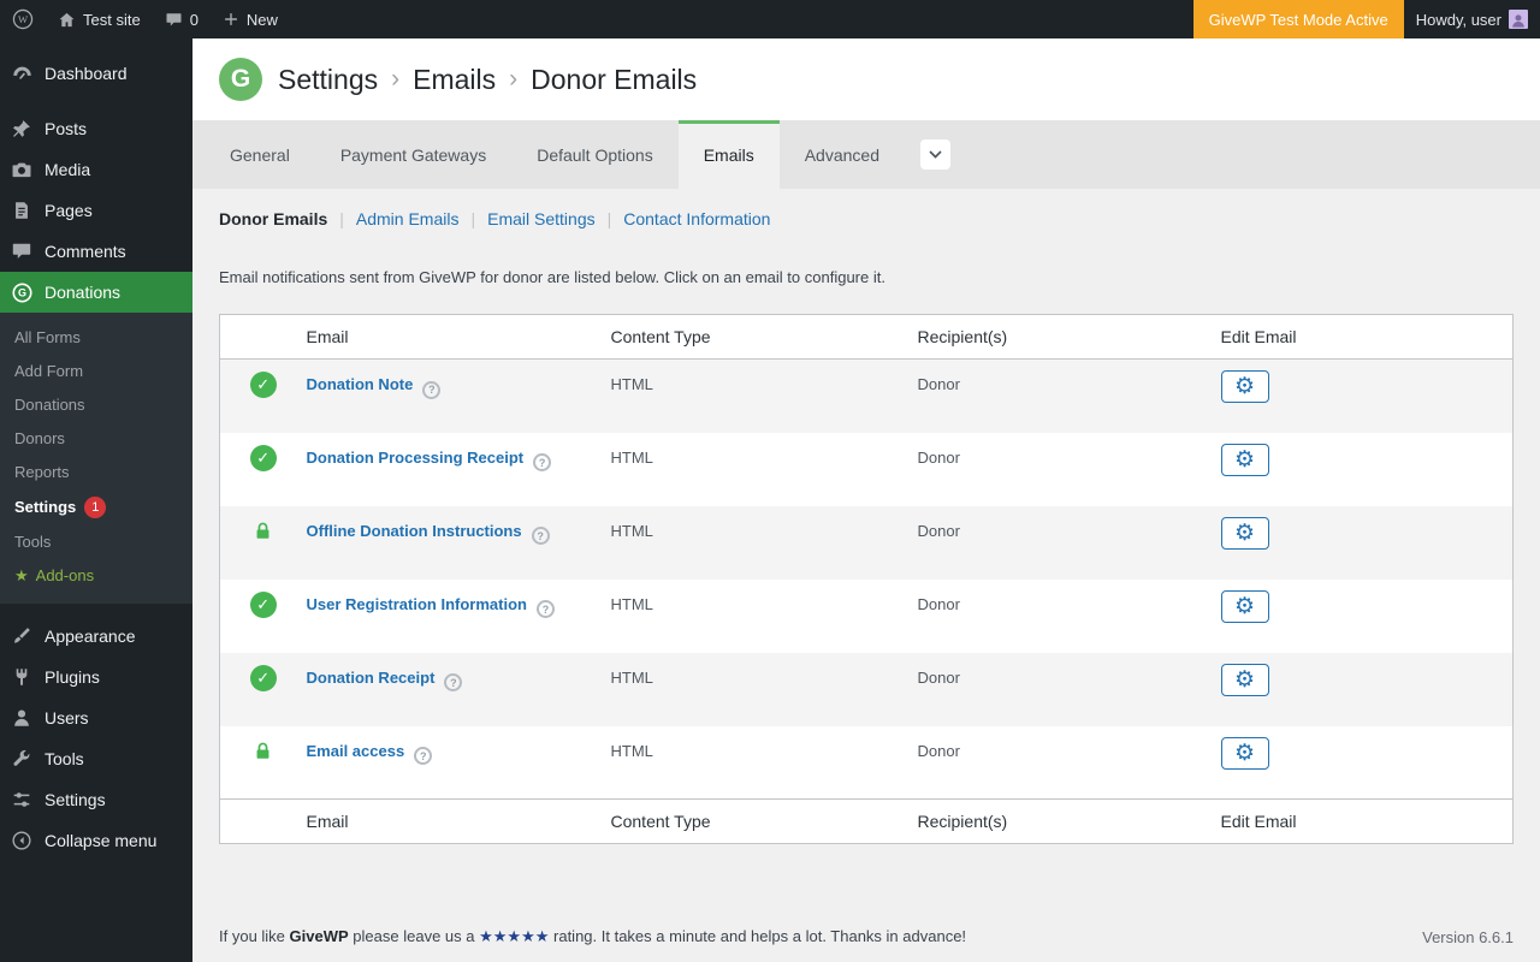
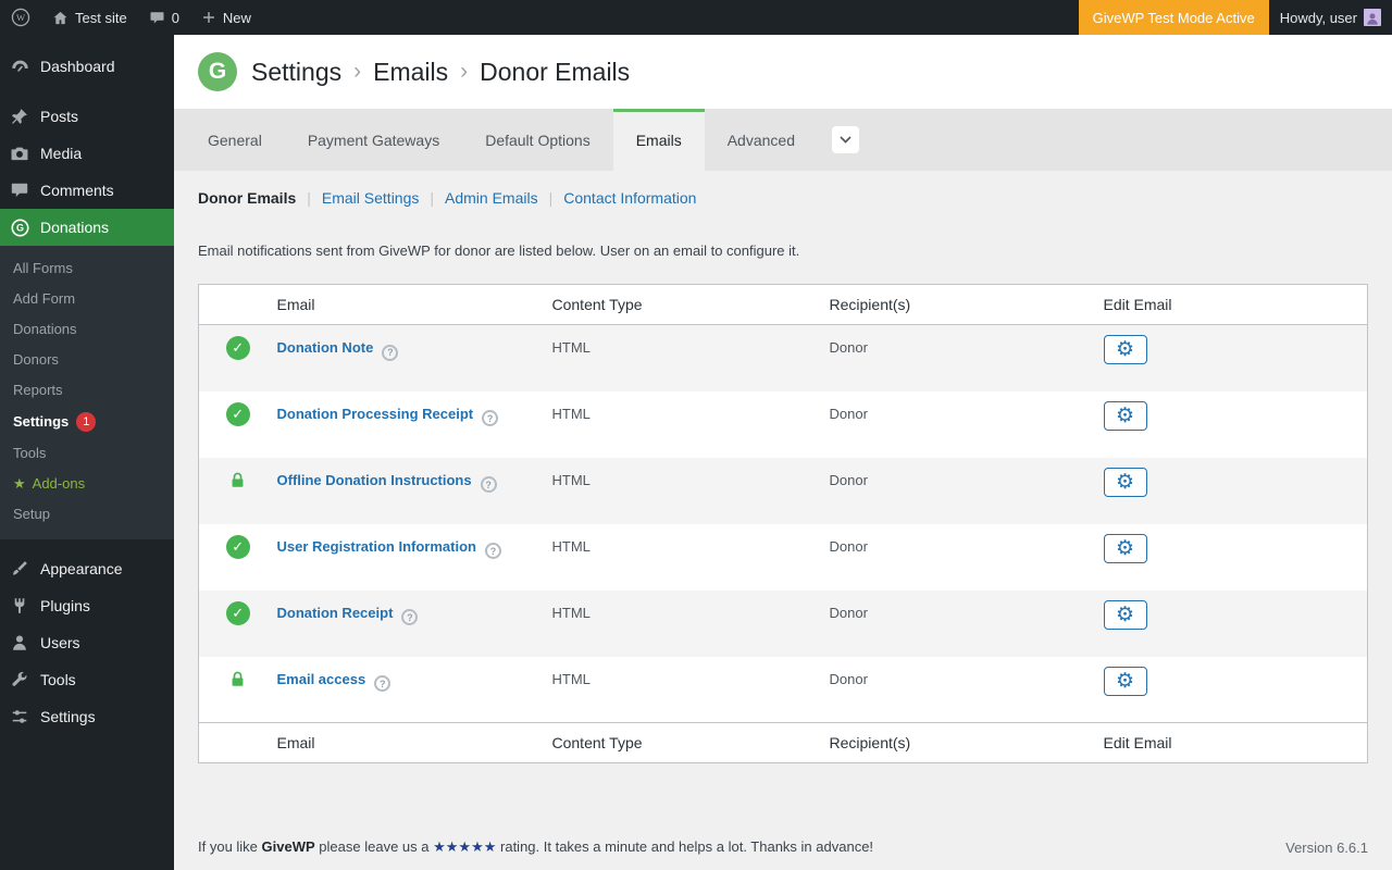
  W
  Test site
  0
  New
  GiveWP Test Mode Active
  Howdy, user
  Dashboard
  Posts
  Media
- Pages
  Comments
  G
  Donations
  All Forms
  Add Form
  Donations
  Donors
  Reports
  Settings
  1
  Tools
  ★
  Add-ons
+ Setup
  Appearance
  Plugins
  Users
  Tools
  Settings
- Collapse menu
  G
  Settings
  ›
  Emails
  ›
  Donor Emails
  General
  Payment Gateways
  Default Options
  Emails
  Advanced
  Donor Emails
  |
- Admin Emails
+ Email Settings
  |
- Email Settings
+ Admin Emails
  |
  Contact Information
- Email notifications sent from GiveWP for donor are listed below. Click on an email to configure it.
+ Email notifications sent from GiveWP for donor are listed below. User on an email to configure it.
  	Email	Content Type	Recipient(s)	Edit Email
  ✓	Donation Note ?	HTML	Donor	⚙
  ✓	Donation Processing Receipt ?	HTML	Donor	⚙
  	Offline Donation Instructions ?	HTML	Donor	⚙
  ✓	User Registration Information ?	HTML	Donor	⚙
  ✓	Donation Receipt ?	HTML	Donor	⚙
  	Email access ?	HTML	Donor	⚙
  	Email	Content Type	Recipient(s)	Edit Email
  If you like GiveWP please leave us a ★★★★★ rating. It takes a minute and helps a lot. Thanks in advance!
  Version 6.6.1
